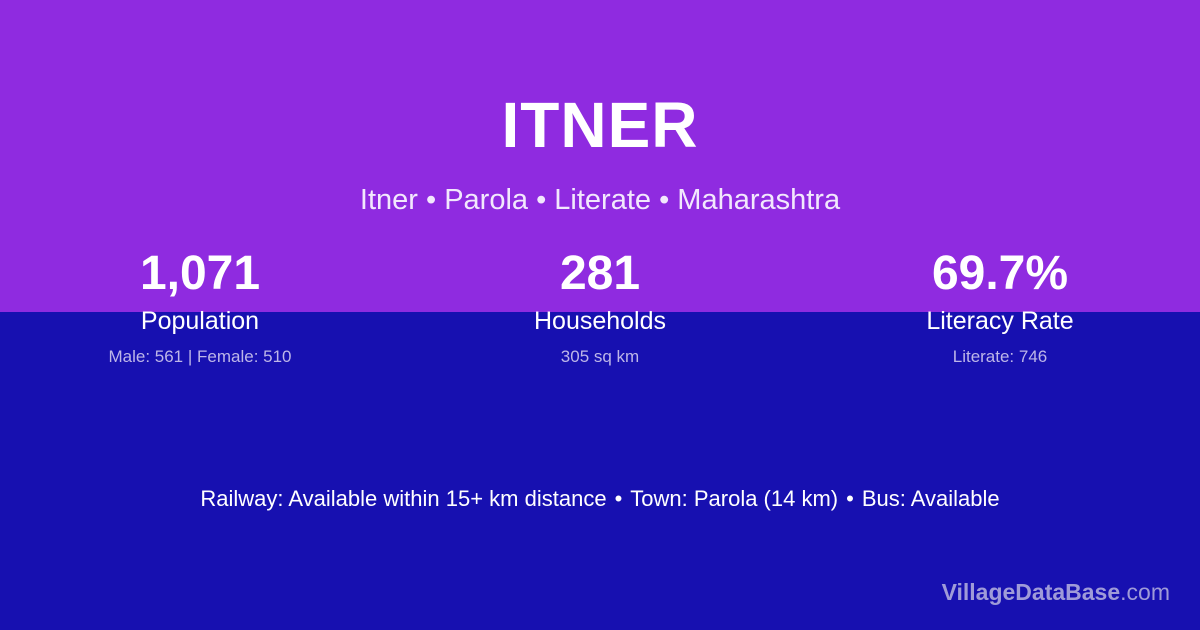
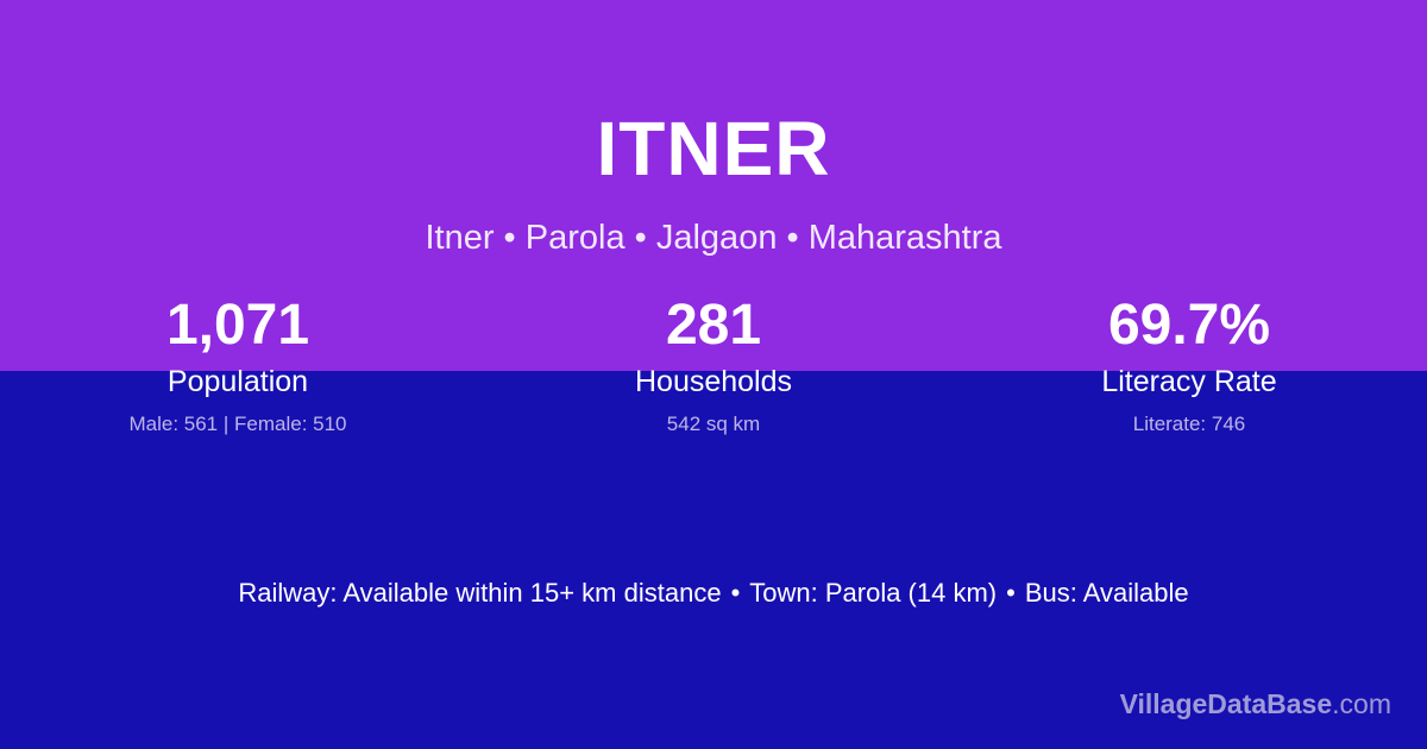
  ITNER
- Itner • Parola • Literate • Maharashtra
+ Itner • Parola • Jalgaon • Maharashtra
  1,071
  Population
  Male: 561 | Female: 510
  281
  Households
- 305 sq km
+ 542 sq km
  69.7%
  Literacy Rate
  Literate: 746
  Railway: Available within 15+ km distance • Town: Parola (14 km) • Bus: Available
  VillageDataBase.com
